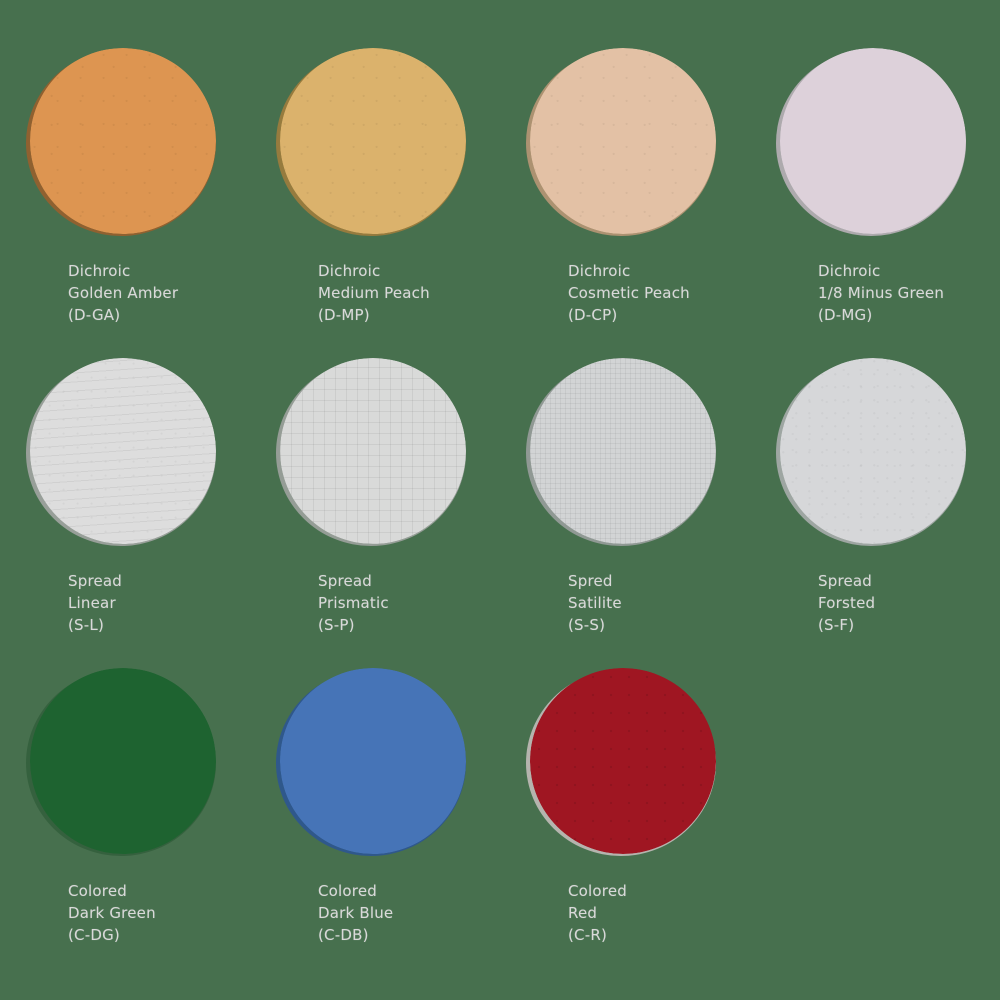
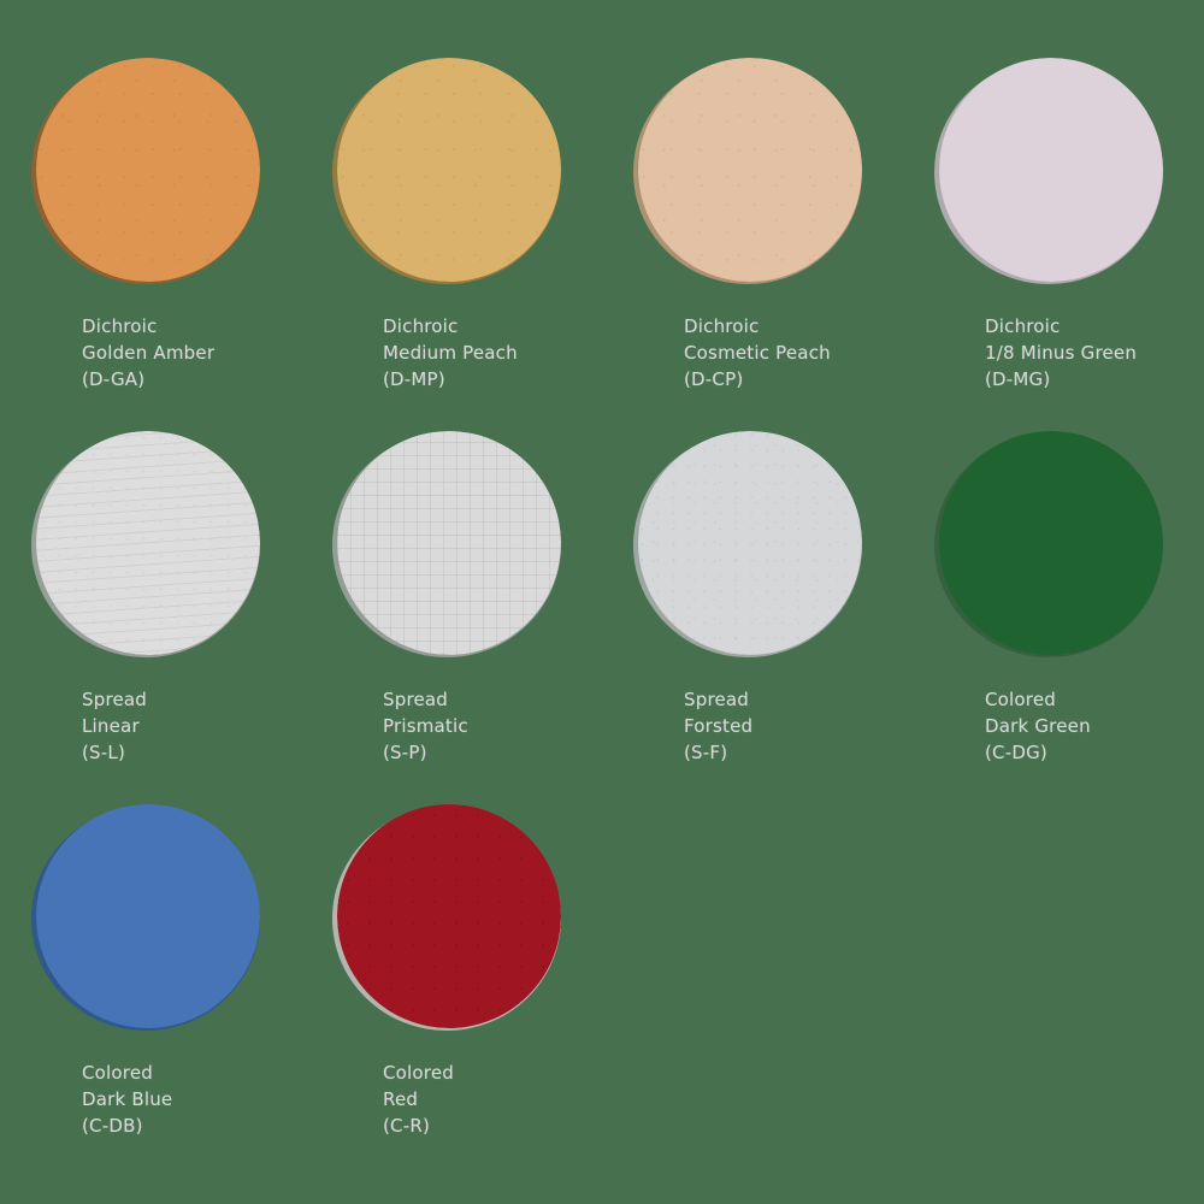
  Dichroic
  Golden Amber
  (D-GA)
  Dichroic
  Medium Peach
  (D-MP)
  Dichroic
  Cosmetic Peach
  (D-CP)
  Dichroic
  1/8 Minus Green
  (D-MG)
  Spread
  Linear
  (S-L)
  Spread
  Prismatic
  (S-P)
- Spred
- Satilite
- (S-S)
  Spread
  Forsted
  (S-F)
  Colored
  Dark Green
  (C-DG)
  Colored
  Dark Blue
  (C-DB)
  Colored
  Red
  (C-R)
